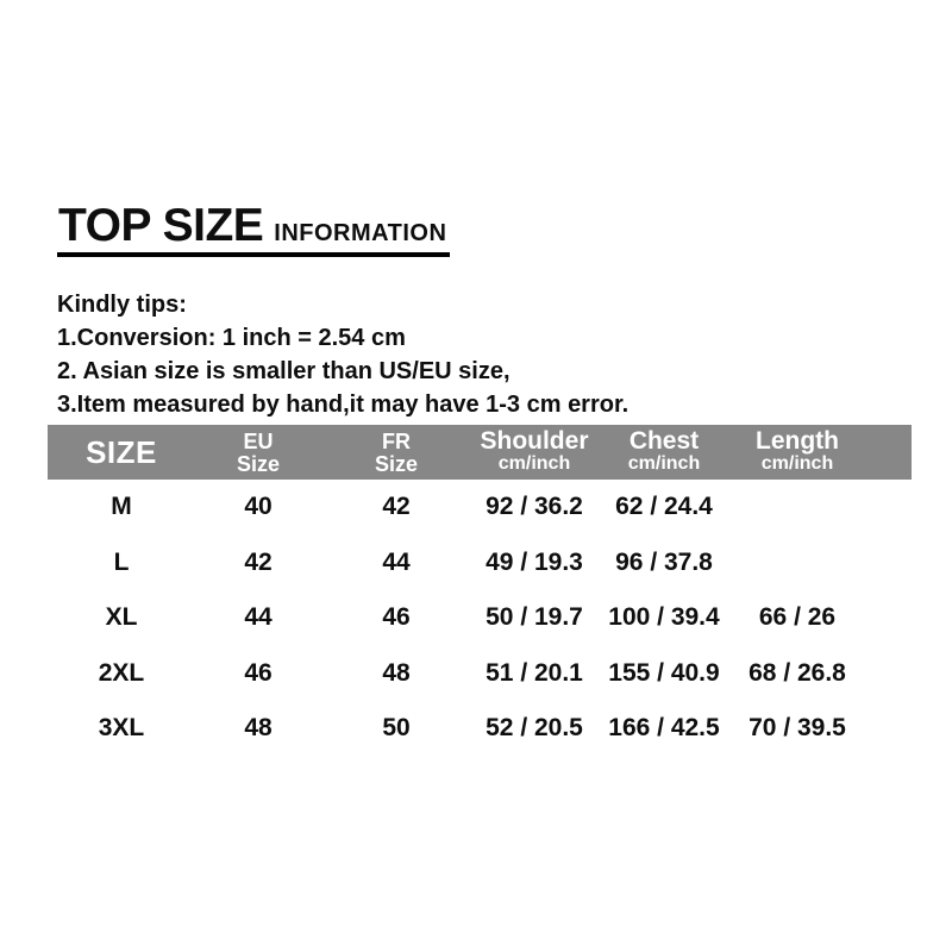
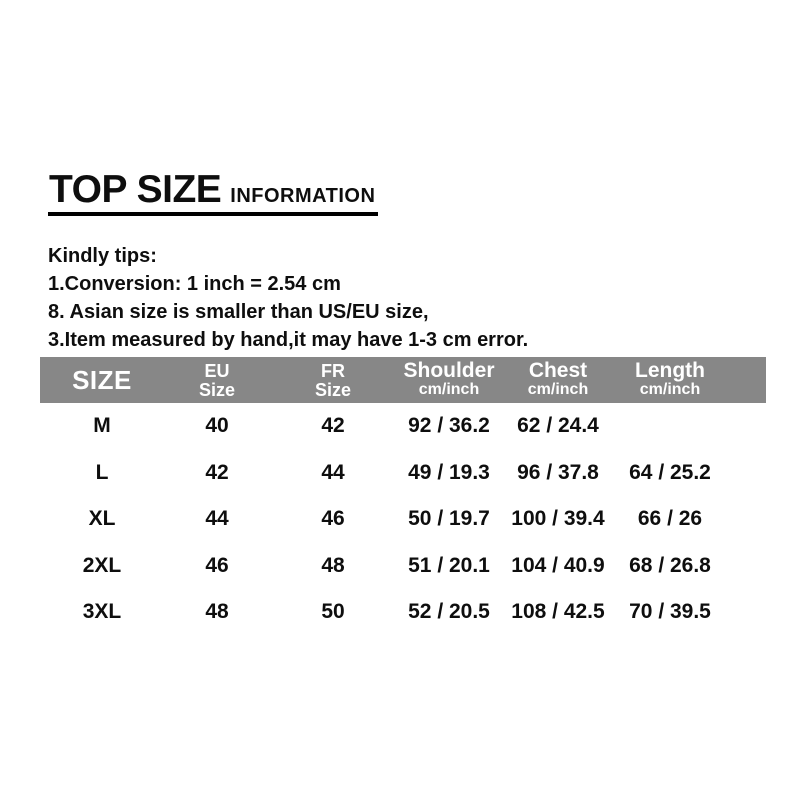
  TOP SIZE
  INFORMATION
  Kindly tips:
  1.Conversion: 1 inch = 2.54 cm
- 2. Asian size is smaller than US/EU size,
+ 8. Asian size is smaller than US/EU size,
  3.Item measured by hand,it may have 1-3 cm error.
  SIZE
  EU
  Size
  FR
  Size
  Shoulder
  cm/inch
  Chest
  cm/inch
  Length
  cm/inch
  M
  40
  42
  92 / 36.2
  62 / 24.4
  L
  42
  44
  49 / 19.3
  96 / 37.8
+ 64 / 25.2
  XL
  44
  46
  50 / 19.7
  100 / 39.4
  66 / 26
  2XL
  46
  48
  51 / 20.1
- 155 / 40.9
+ 104 / 40.9
  68 / 26.8
  3XL
  48
  50
  52 / 20.5
- 166 / 42.5
+ 108 / 42.5
  70 / 39.5
